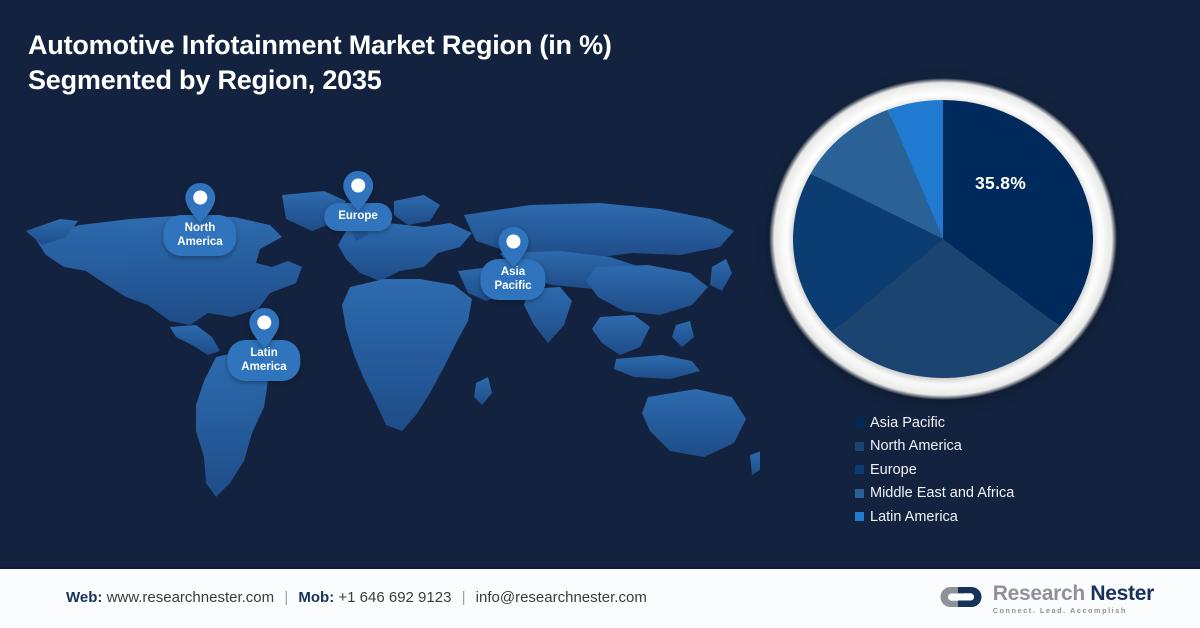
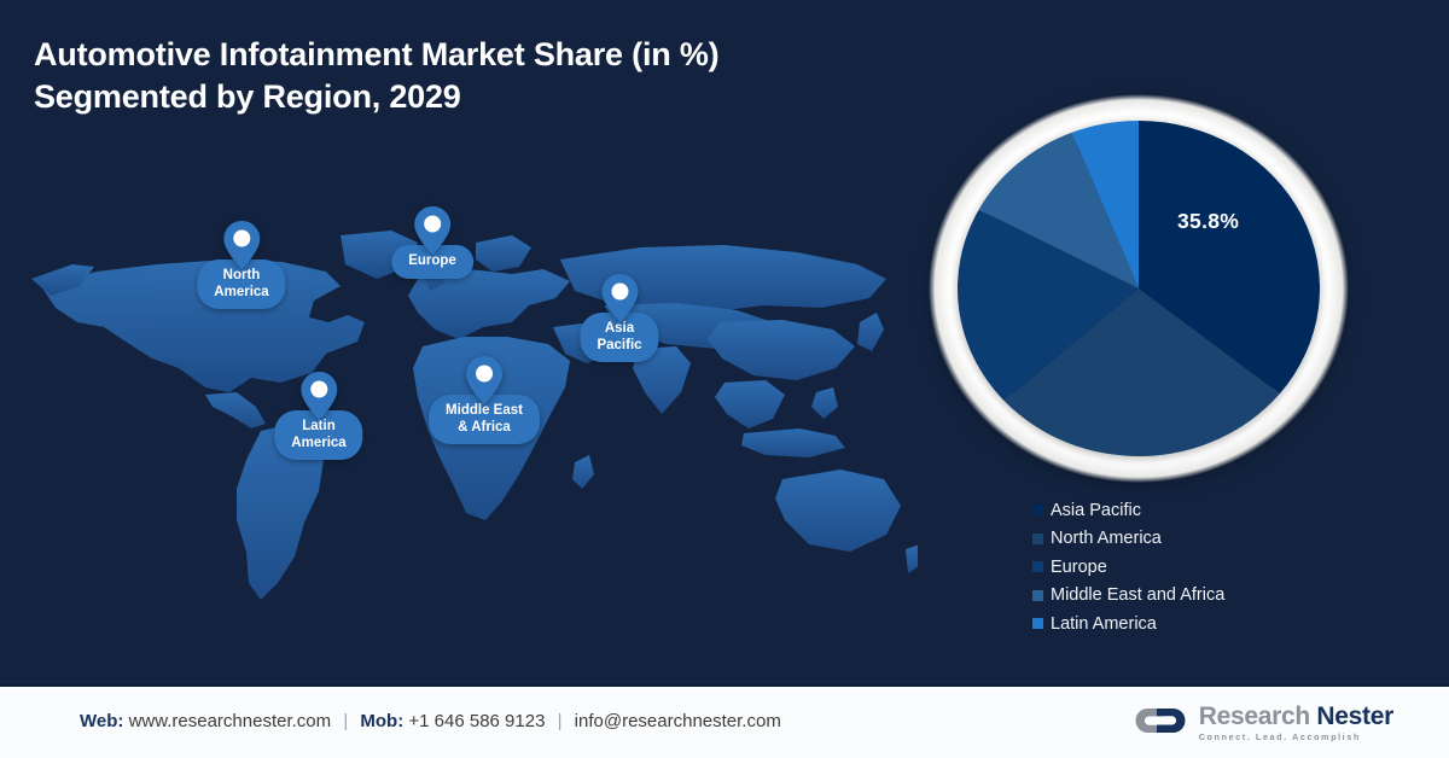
- Automotive Infotainment Market Region (in %)
+ Automotive Infotainment Market Share (in %)
- Segmented by Region, 2035
+ Segmented by Region, 2029
  North
  America
  Europe
  Asia
  Pacific
  Latin
  America
+ Middle East
+ & Africa
  35.8%
  Asia Pacific
  North America
  Europe
  Middle East and Africa
  Latin America
- Web: www.researchnester.com | Mob: +1 646 692 9123 | info@researchnester.com
+ Web: www.researchnester.com | Mob: +1 646 586 9123 | info@researchnester.com
  Research Nester
  Connect. Lead. Accomplish
